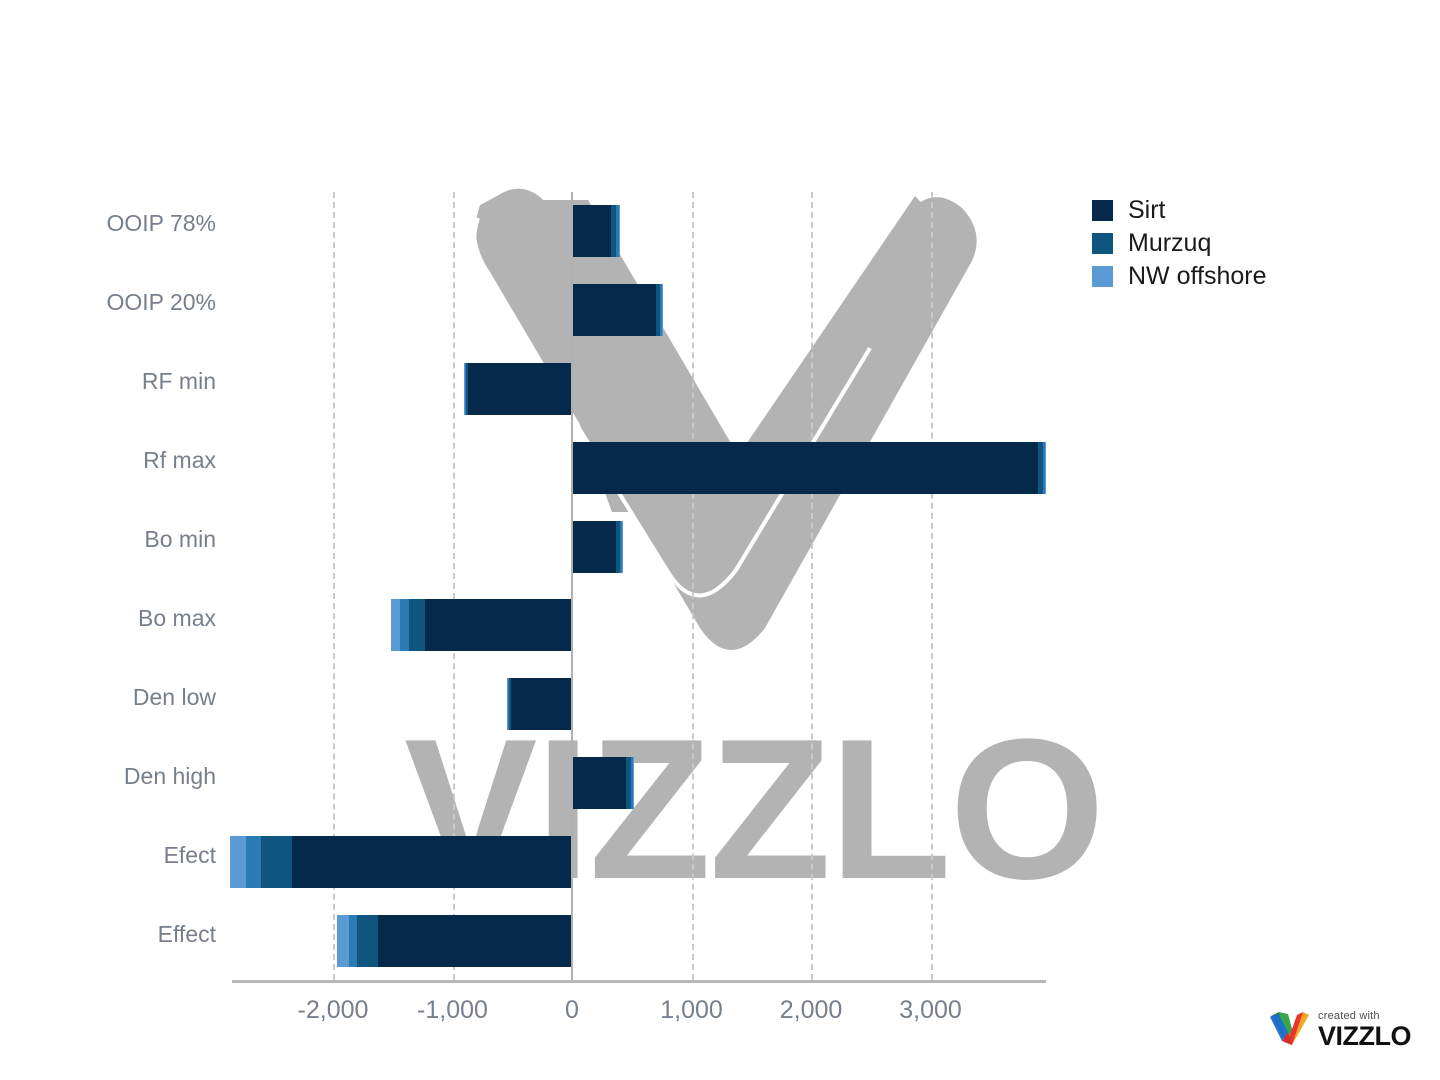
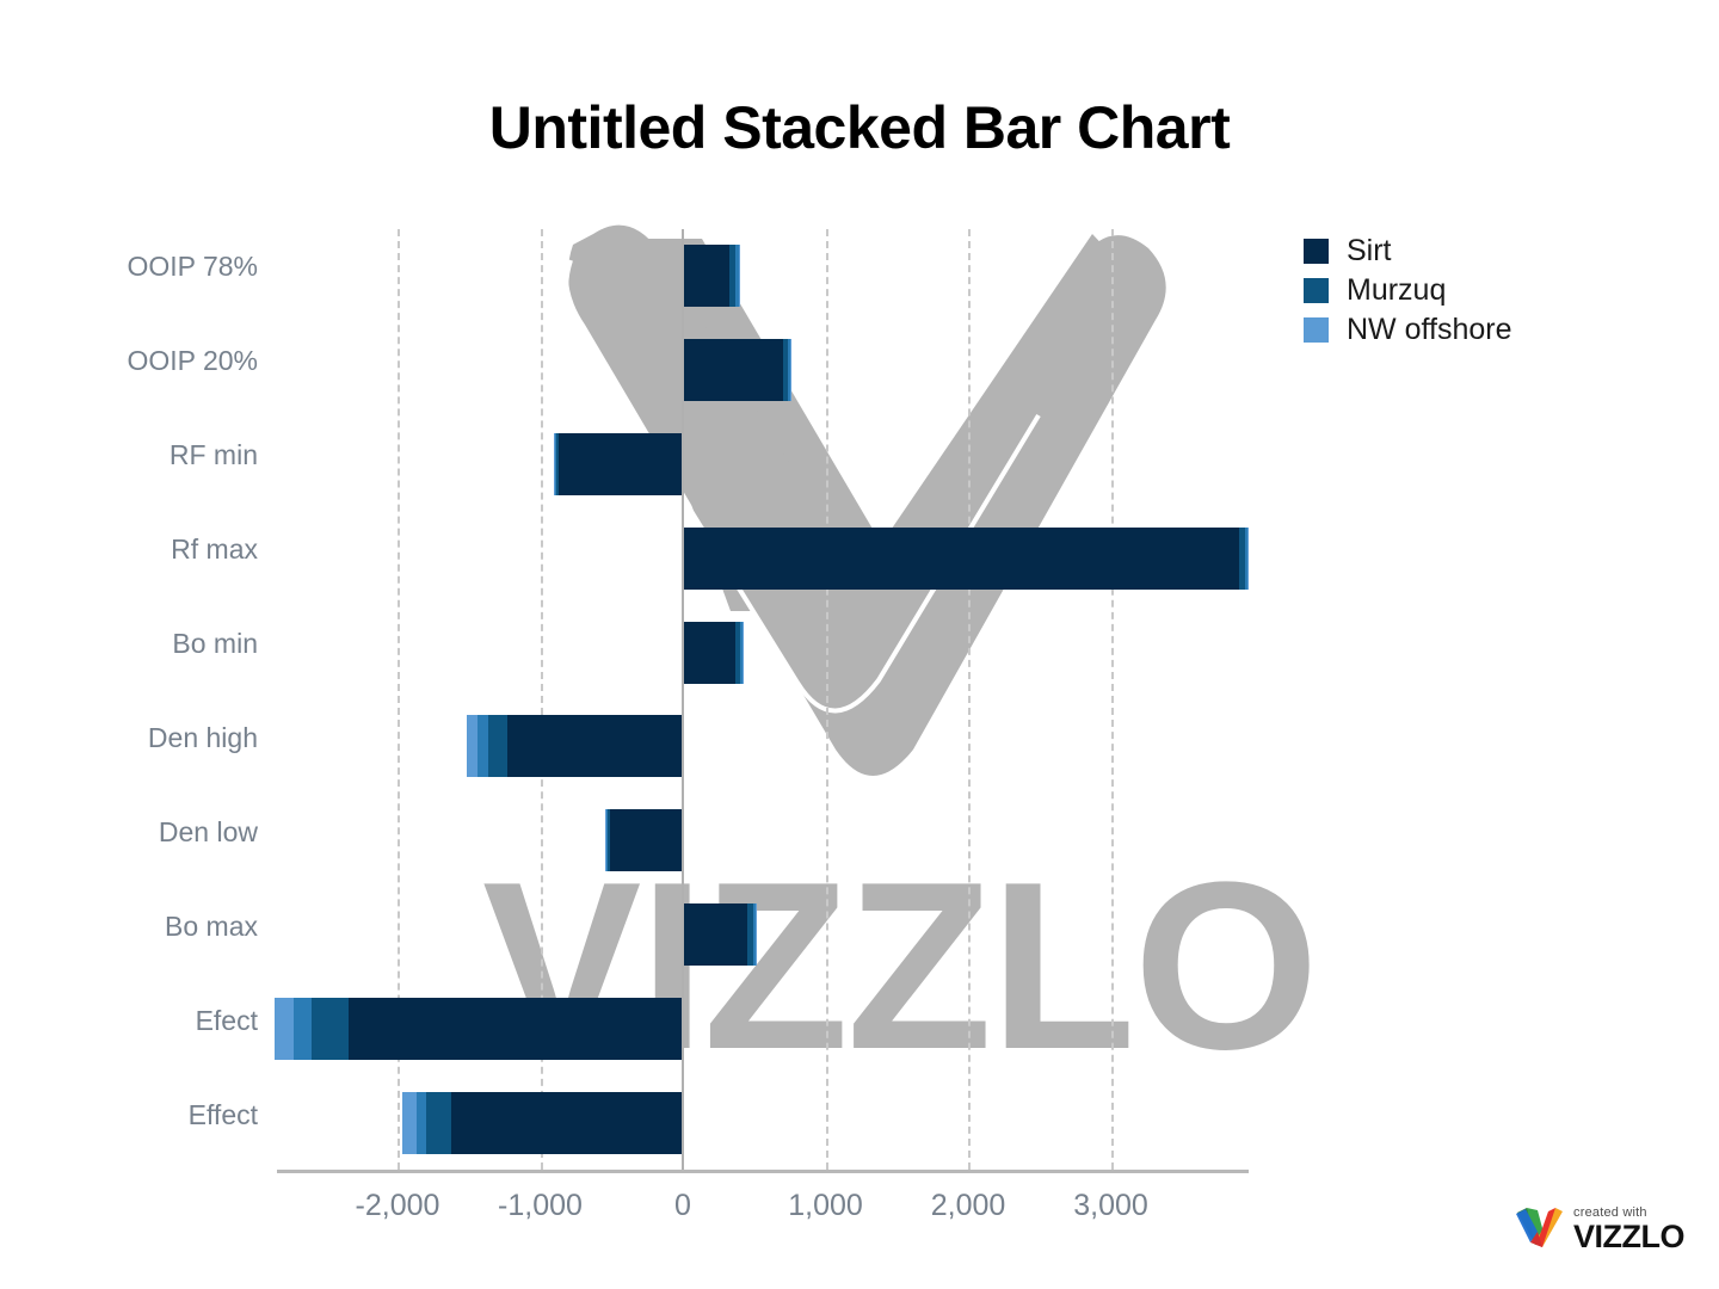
+ Untitled Stacked Bar Chart
  VIZZLO
  OOIP 78%
  OOIP 20%
  RF min
  Rf max
  Bo min
- Bo max
+ Den high
  Den low
- Den high
+ Bo max
  Efect
  Effect
  -2,000
  -1,000
  0
  1,000
  2,000
  3,000
  Sirt
  Murzuq
  NW offshore
  created with
  VIZZLO
